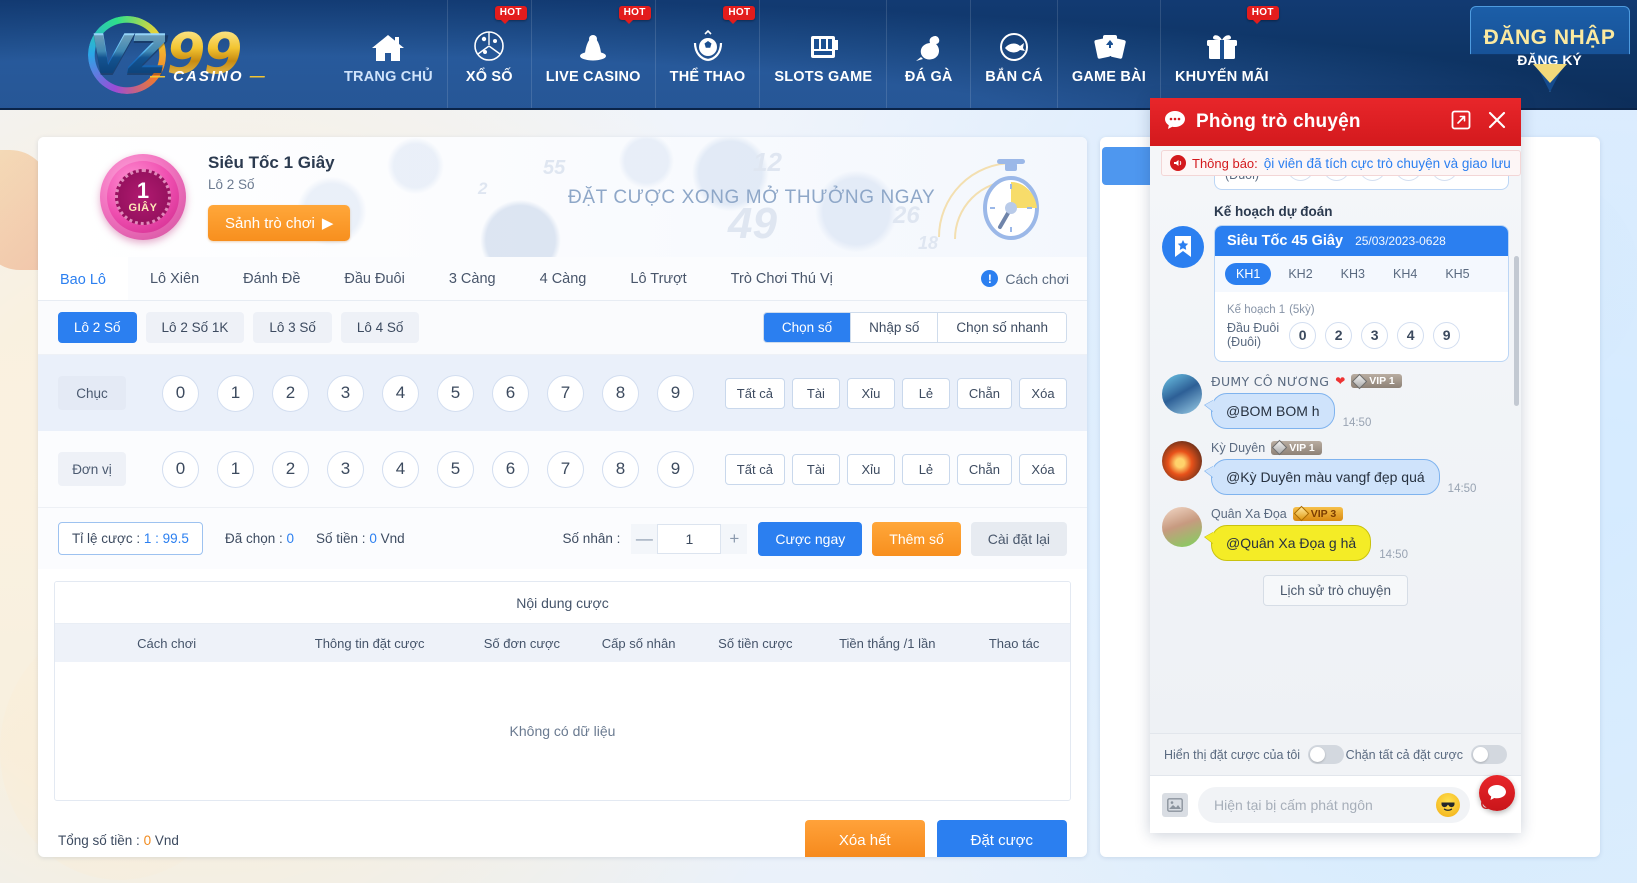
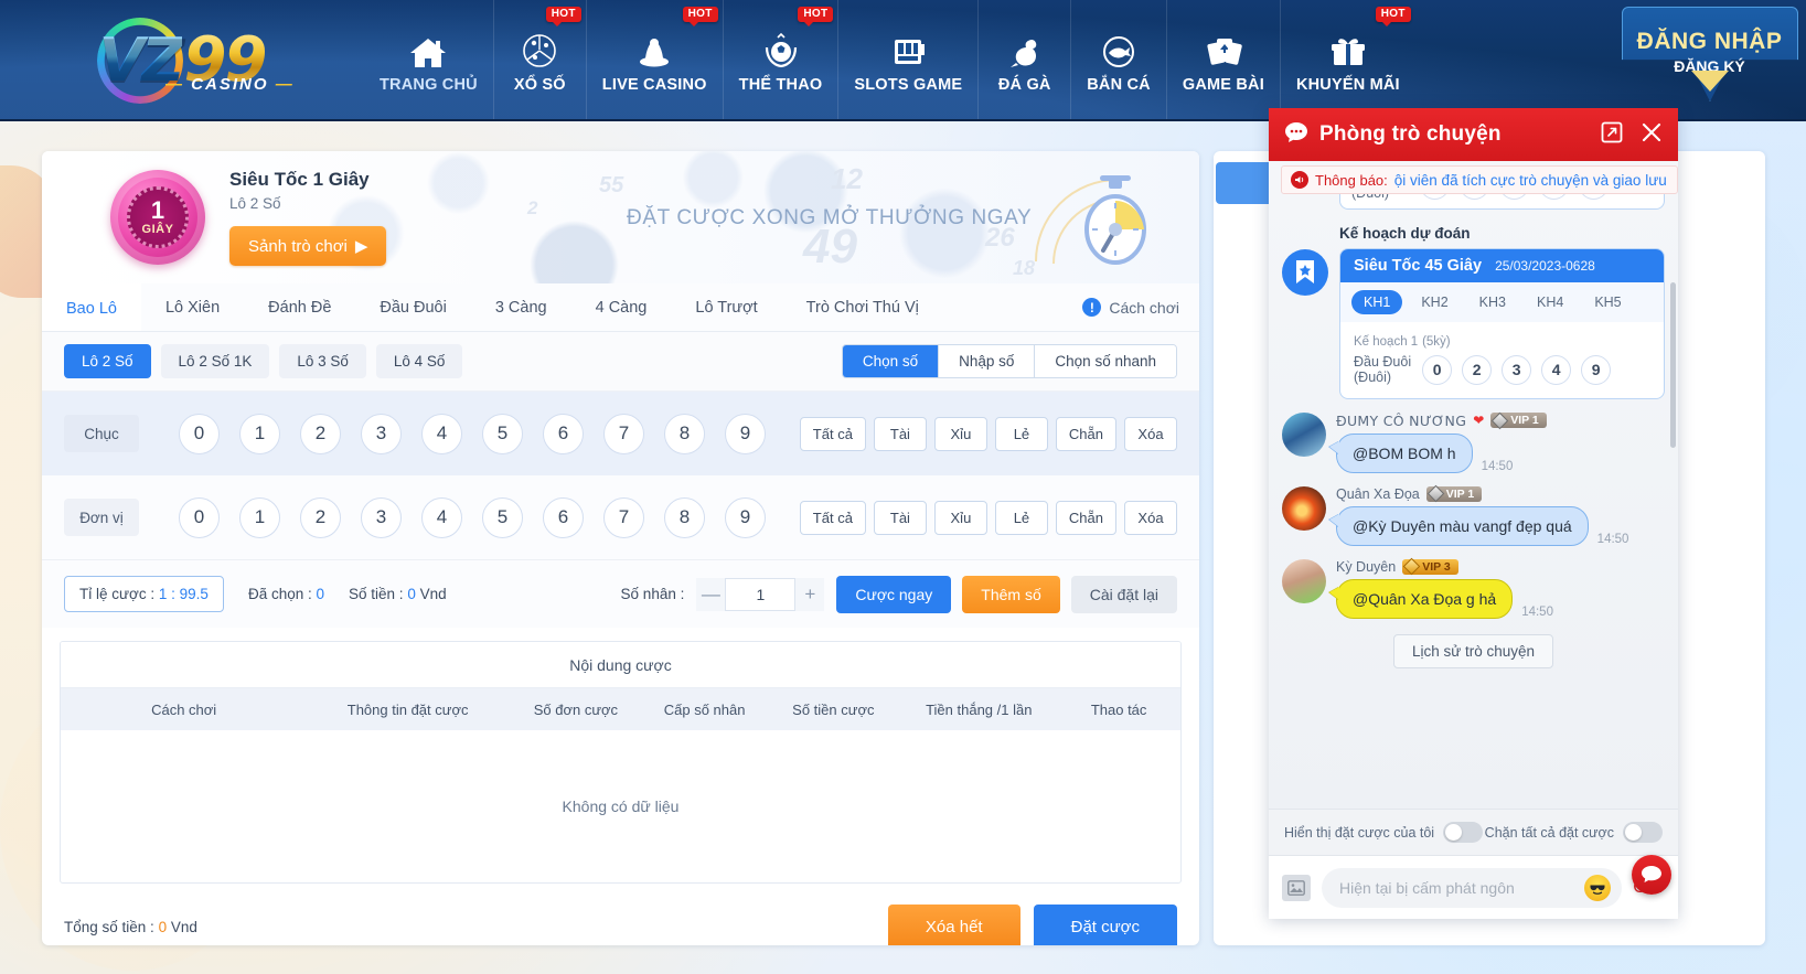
  VZ
  99
  — CASINO —
  TRANG CHỦ
  HOT
  XỔ SỐ
  HOT
  LIVE CASINO
  HOT
  THỂ THAO
  SLOTS GAME
  ĐÁ GÀ
  BẮN CÁ
  GAME BÀI
  HOT
  KHUYẾN MÃI
  ĐĂNG NHẬP
  ĐĂNG KÝ
  12
  49
  26
  18
  55
  2
  1
  GIÂY
  Siêu Tốc 1 Giây
  Lô 2 Số
  Sảnh trò chơi
  ▶
  ĐẶT CƯỢC XONG MỞ THƯỞNG NGAY
  Bao Lô
  Lô Xiên
  Đánh Đề
  Đầu Đuôi
  3 Càng
  4 Càng
  Lô Trượt
  Trò Chơi Thú Vị
  !
  Cách chơi
  Lô 2 Số
  Lô 2 Số 1K
  Lô 3 Số
  Lô 4 Số
  Chọn số
  Nhập số
  Chọn số nhanh
  Chục
  0
  1
  2
  3
  4
  5
  6
  7
  8
  9
  Tất cả
  Tài
  Xỉu
  Lẻ
  Chẵn
  Xóa
  Đơn vị
  0
  1
  2
  3
  4
  5
  6
  7
  8
  9
  Tất cả
  Tài
  Xỉu
  Lẻ
  Chẵn
  Xóa
  Tỉ lệ cược : 1 : 99.5
  Đã chọn : 0
  Số tiền : 0 Vnd
  Số nhân :
  —
  1
  +
  Cược ngay
  Thêm số
  Cài đặt lại
  Nội dung cược
  Cách chơi
  Thông tin đặt cược
  Số đơn cược
  Cấp số nhân
  Số tiền cược
  Tiền thắng /1 lần
  Thao tác
  Không có dữ liệu
  Tổng số tiền : 0 Vnd
  Xóa hết
  Đặt cược
  Phòng trò chuyện
  Thông báo:
  ội viên đã tích cực trò chuyện và giao lưu
  Kế hoạch dự đoán
  Siêu Tốc 45 Giây
  25/03/2023-0628
  KH1
  KH2
  KH3
  KH4
  KH5
  Kế hoạch 1 (5kỳ)
  Đầu Đuôi
  (Đuôi)
  0
  2
  3
  4
  9
  ĐUMY CÔ NƯƠNG
  ❤
  VIP 1
  @BOM BOM h
  14:50
- Kỳ Duyên
+ Quân Xa Đọa
  VIP 1
  @Kỳ Duyên màu vangf đẹp quá
  14:50
- Quân Xa Đọa
+ Kỳ Duyên
  VIP 3
  @Quân Xa Đọa g hả
  14:50
  Lịch sử trò chuyện
  Hiển thị đặt cược của tôi
  Chặn tất cả đặt cược
  Hiện tại bị cấm phát ngôn
